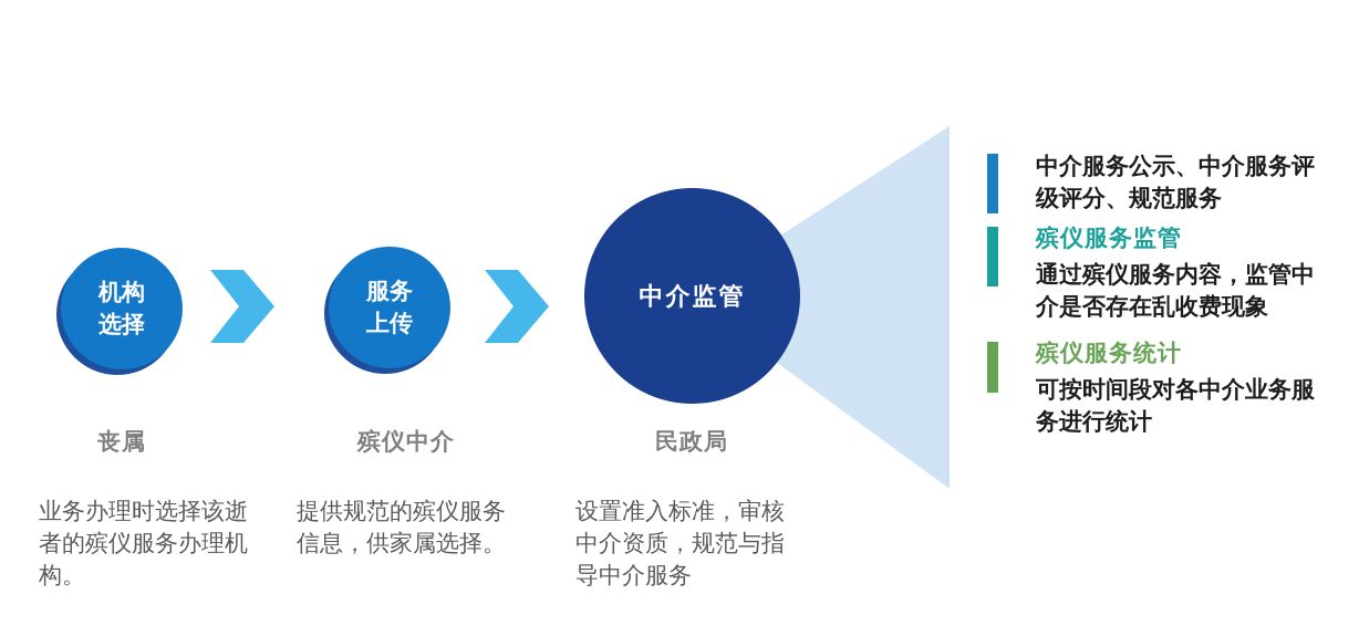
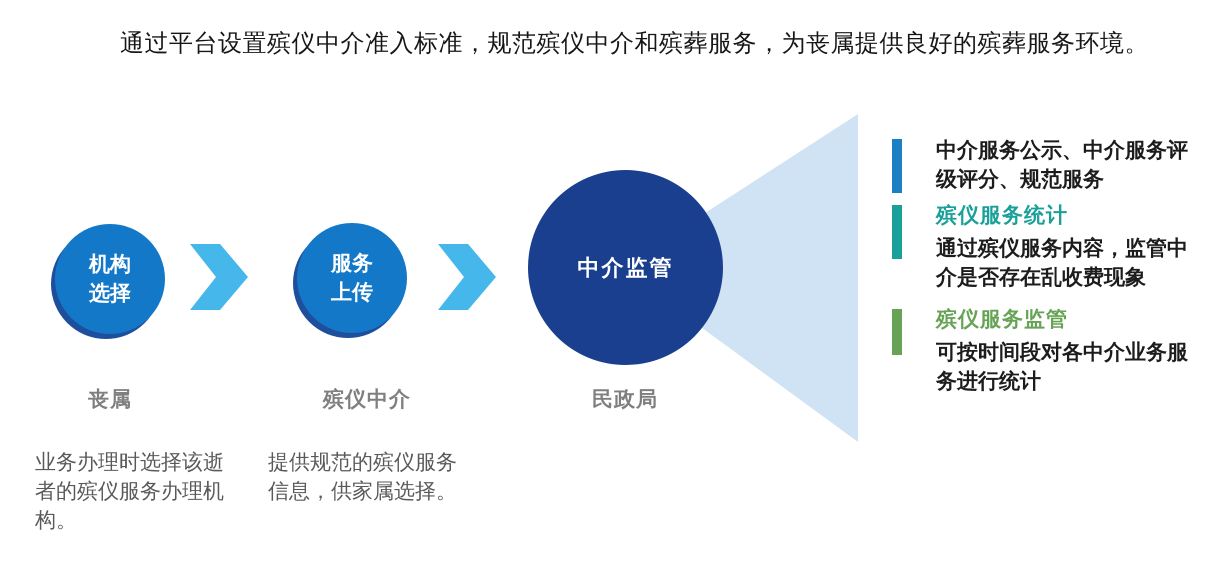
+ 通过平台设置殡仪中介准入标准，规范殡仪中介和殡葬服务，为丧属提供良好的殡葬服务环境。
  机构
  选择
  服务
  上传
  中介监管
  丧属
  殡仪中介
  民政局
  业务办理时选择该逝者的殡仪服务办理机构。
  提供规范的殡仪服务信息，供家属选择。
- 设置准入标准，审核中介资质，规范与指导中介服务
  中介服务公示、中介服务评级评分、规范服务
- 殡仪服务监管
+ 殡仪服务统计
  通过殡仪服务内容，监管中介是否存在乱收费现象
- 殡仪服务统计
+ 殡仪服务监管
  可按时间段对各中介业务服务进行统计
